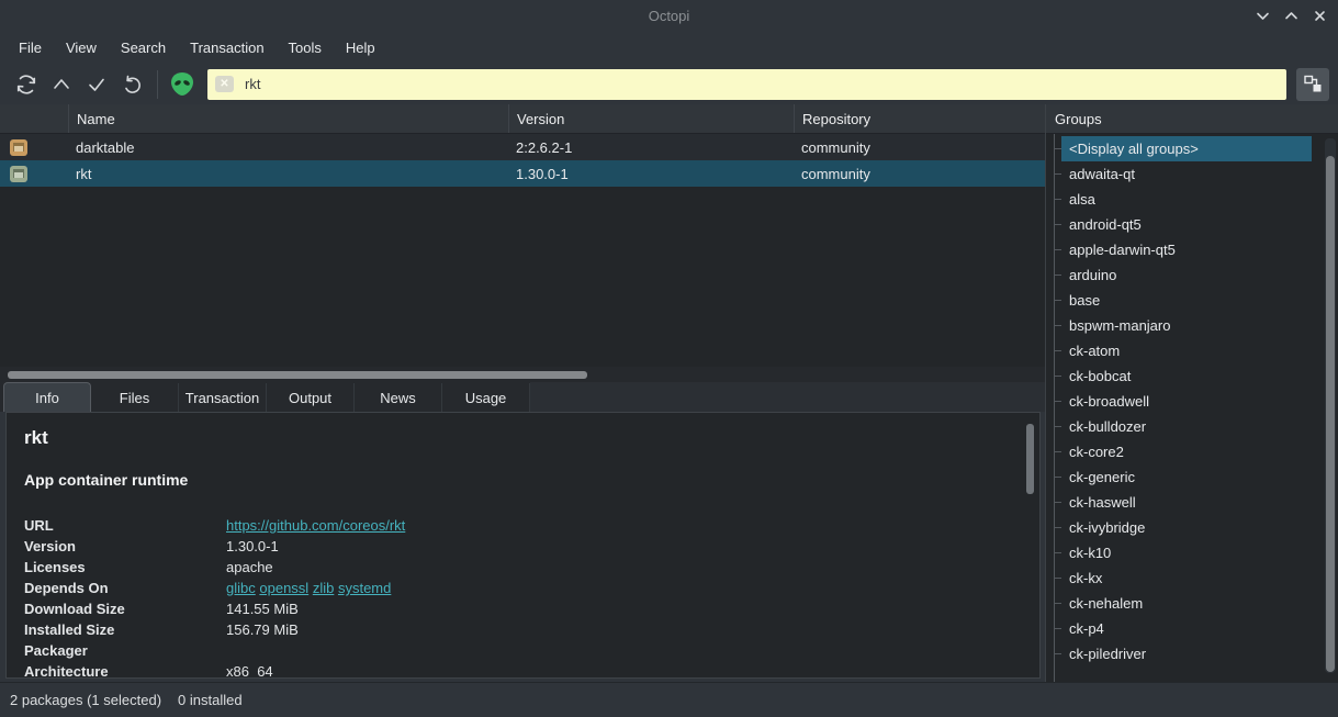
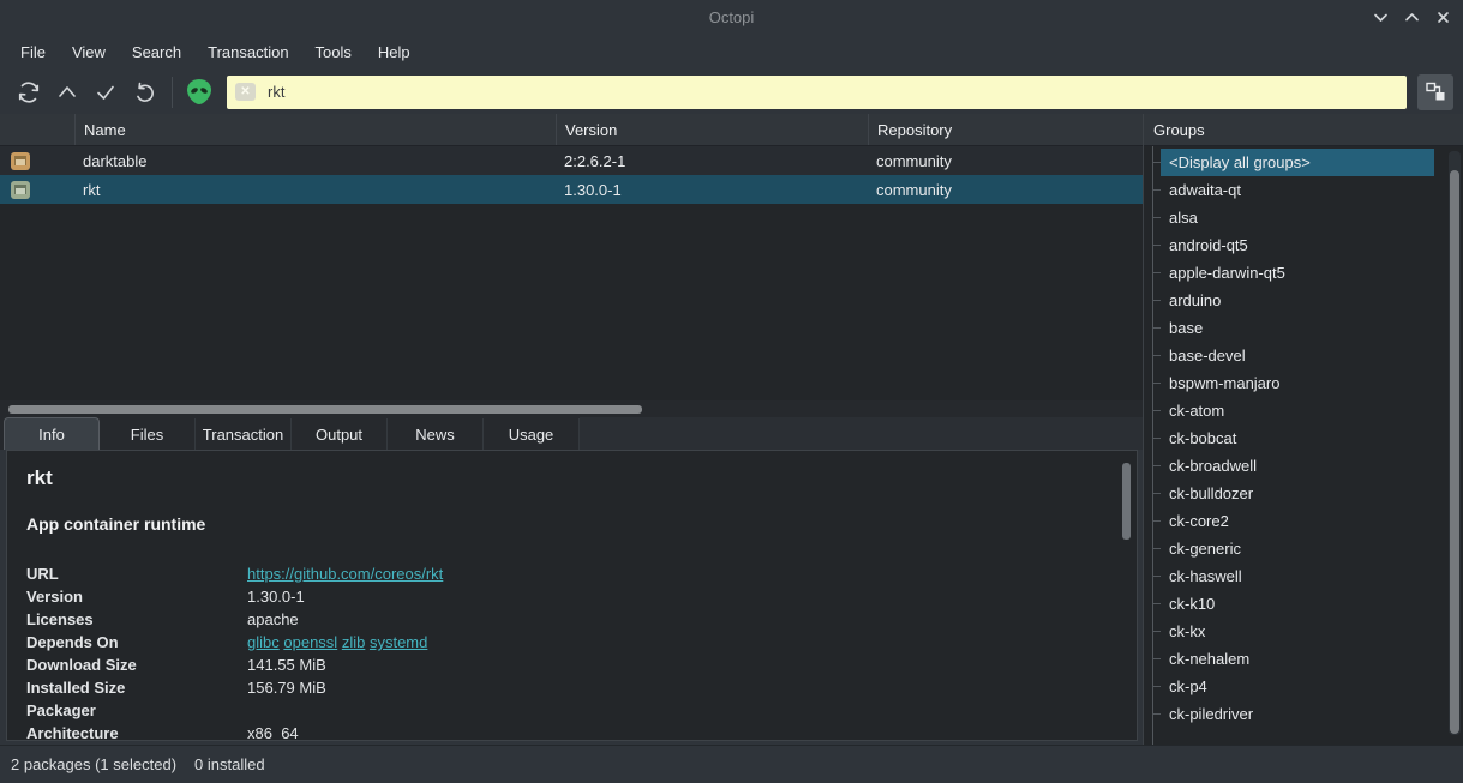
  Octopi
  File
  View
  Search
  Transaction
  Tools
  Help
  ✕
  rkt
  Name
  Version
  Repository
  darktable
  2:2.6.2-1
  community
  rkt
  1.30.0-1
  community
  Info
  Files
  Transaction
  Output
  News
  Usage
  rkt
  App container runtime
  URL
  https://github.com/coreos/rkt
  Version
  1.30.0-1
  Licenses
  apache
  Depends On
  glibc openssl zlib systemd
  Download Size
  141.55 MiB
  Installed Size
  156.79 MiB
  Packager
  Architecture
  x86_64
  Groups
  <Display all groups>
  adwaita-qt
  alsa
  android-qt5
  apple-darwin-qt5
  arduino
  base
+ base-devel
  bspwm-manjaro
  ck-atom
  ck-bobcat
  ck-broadwell
  ck-bulldozer
  ck-core2
  ck-generic
  ck-haswell
- ck-ivybridge
  ck-k10
  ck-kx
  ck-nehalem
  ck-p4
  ck-piledriver
  2 packages (1 selected)
  0 installed
